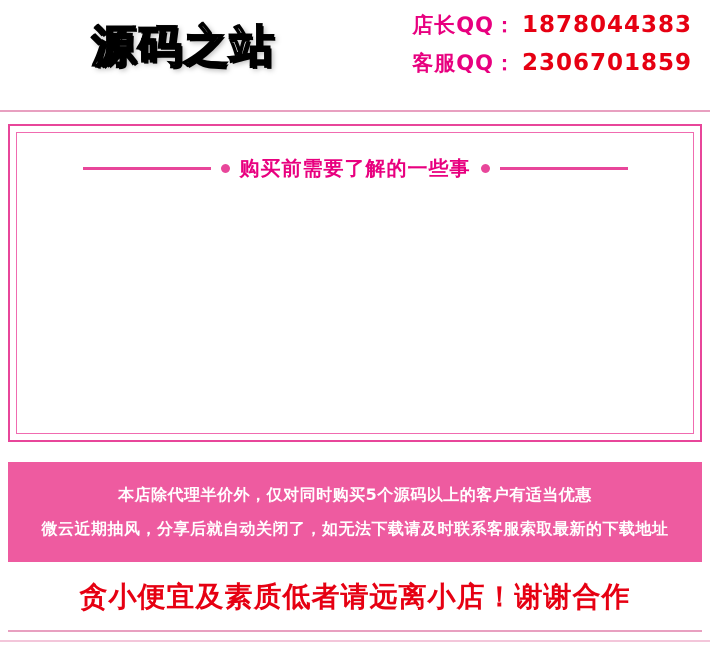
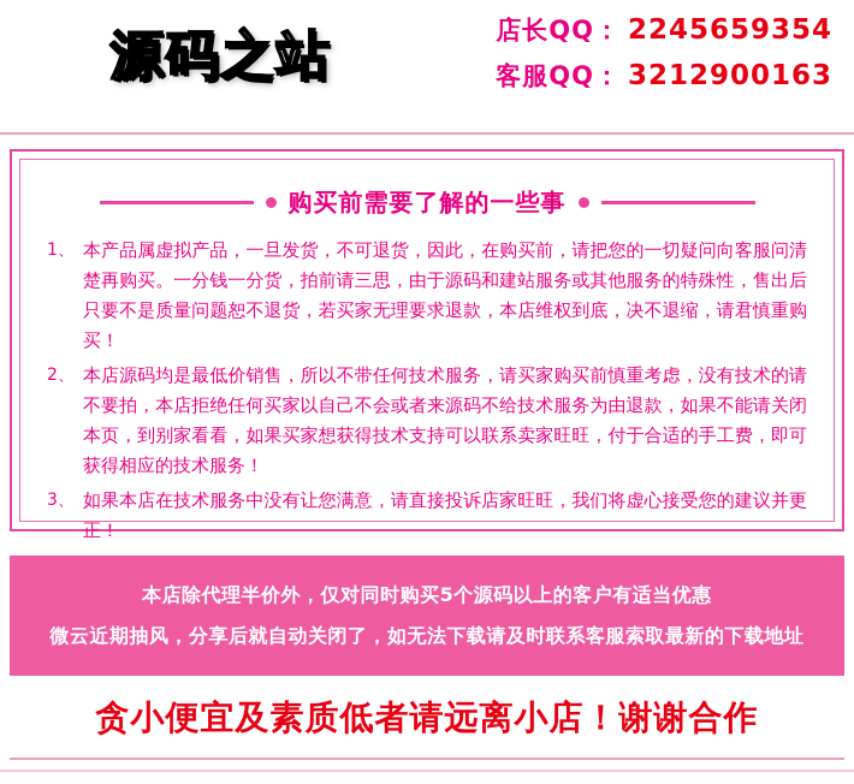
  源码之站
  店长QQ：
- 1878044383
+ 2245659354
  客服QQ：
- 2306701859
+ 3212900163
  购买前需要了解的一些事
+ 1、
+ 本产品属虚拟产品，一旦发货，不可退货，因此，在购买前，请把您的一切疑问向客服问清楚再购买。一分钱一分货，拍前请三思，由于源码和建站服务或其他服务的特殊性，售出后只要不是质量问题恕不退货，若买家无理要求退款，本店维权到底，决不退缩，请君慎重购买！
+ 2、
+ 本店源码均是最低价销售，所以不带任何技术服务，请买家购买前慎重考虑，没有技术的请不要拍，本店拒绝任何买家以自己不会或者来源码不给技术服务为由退款，如果不能请关闭本页，到别家看看，如果买家想获得技术支持可以联系卖家旺旺，付于合适的手工费，即可获得相应的技术服务！
+ 3、
+ 如果本店在技术服务中没有让您满意，请直接投诉店家旺旺，我们将虚心接受您的建议并更正！
  本店除代理半价外，仅对同时购买5个源码以上的客户有适当优惠
  微云近期抽风，分享后就自动关闭了，如无法下载请及时联系客服索取最新的下载地址
  贪小便宜及素质低者请远离小店！谢谢合作
